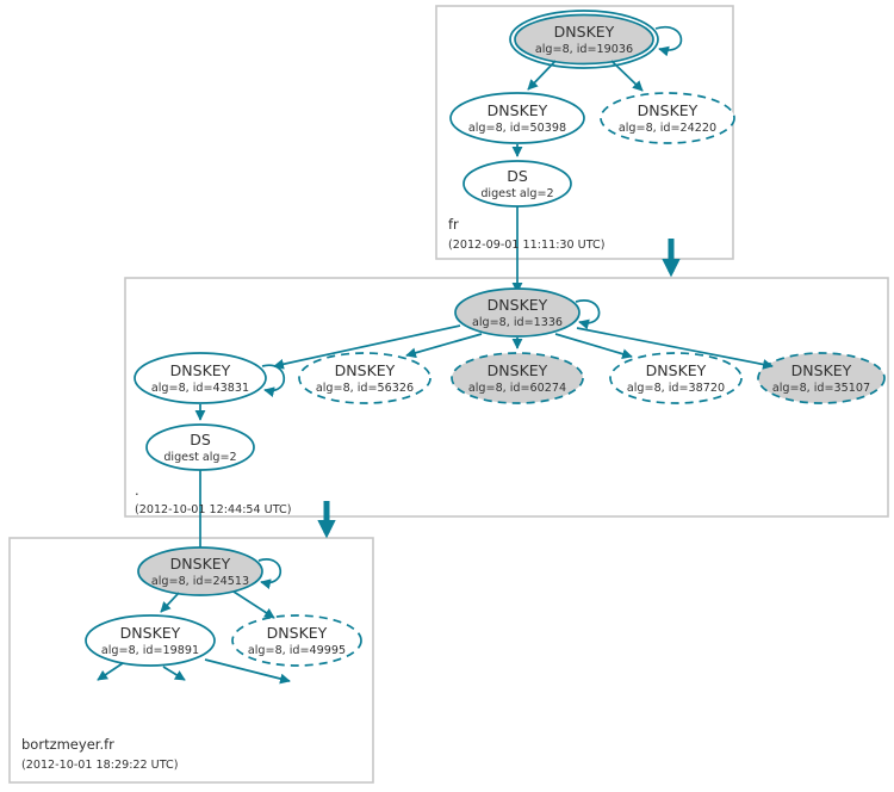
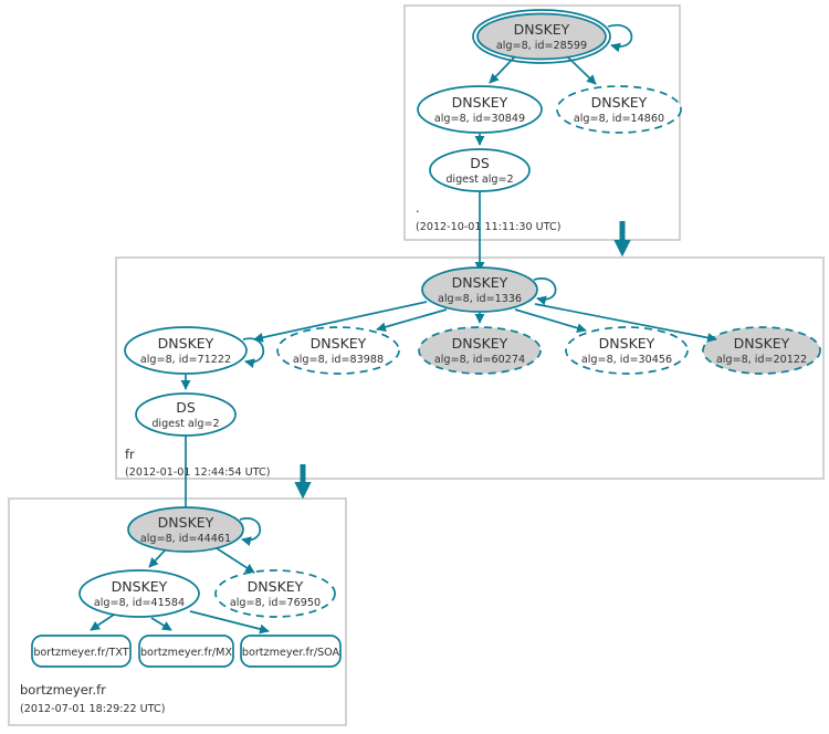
  DNSKEY
- alg=8, id=19036
+ alg=8, id=28599
  DNSKEY
- alg=8, id=50398
+ alg=8, id=30849
  DNSKEY
- alg=8, id=24220
+ alg=8, id=14860
  DS
  digest alg=2
- fr
+ .
- (2012-09-01 11:11:30 UTC)
+ (2012-10-01 11:11:30 UTC)
  DNSKEY
  alg=8, id=1336
  DNSKEY
- alg=8, id=43831
+ alg=8, id=71222
  DNSKEY
- alg=8, id=56326
+ alg=8, id=83988
  DNSKEY
  alg=8, id=60274
  DNSKEY
- alg=8, id=38720
+ alg=8, id=30456
  DNSKEY
- alg=8, id=35107
+ alg=8, id=20122
  DS
  digest alg=2
- .
+ fr
- (2012-10-01 12:44:54 UTC)
+ (2012-01-01 12:44:54 UTC)
  DNSKEY
- alg=8, id=24513
+ alg=8, id=44461
  DNSKEY
- alg=8, id=19891
+ alg=8, id=41584
  DNSKEY
- alg=8, id=49995
+ alg=8, id=76950
+ bortzmeyer.fr/TXT
+ bortzmeyer.fr/MX
+ bortzmeyer.fr/SOA
  bortzmeyer.fr
- (2012-10-01 18:29:22 UTC)
+ (2012-07-01 18:29:22 UTC)
